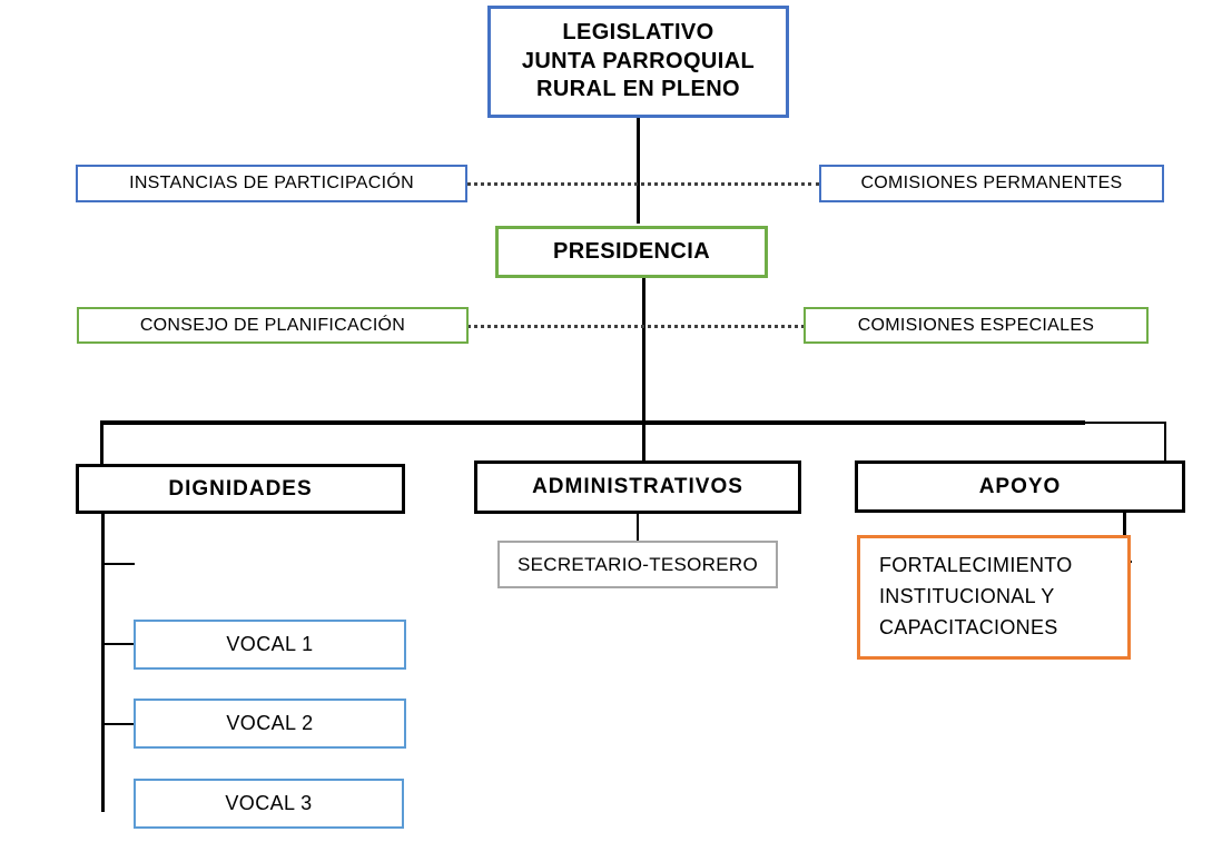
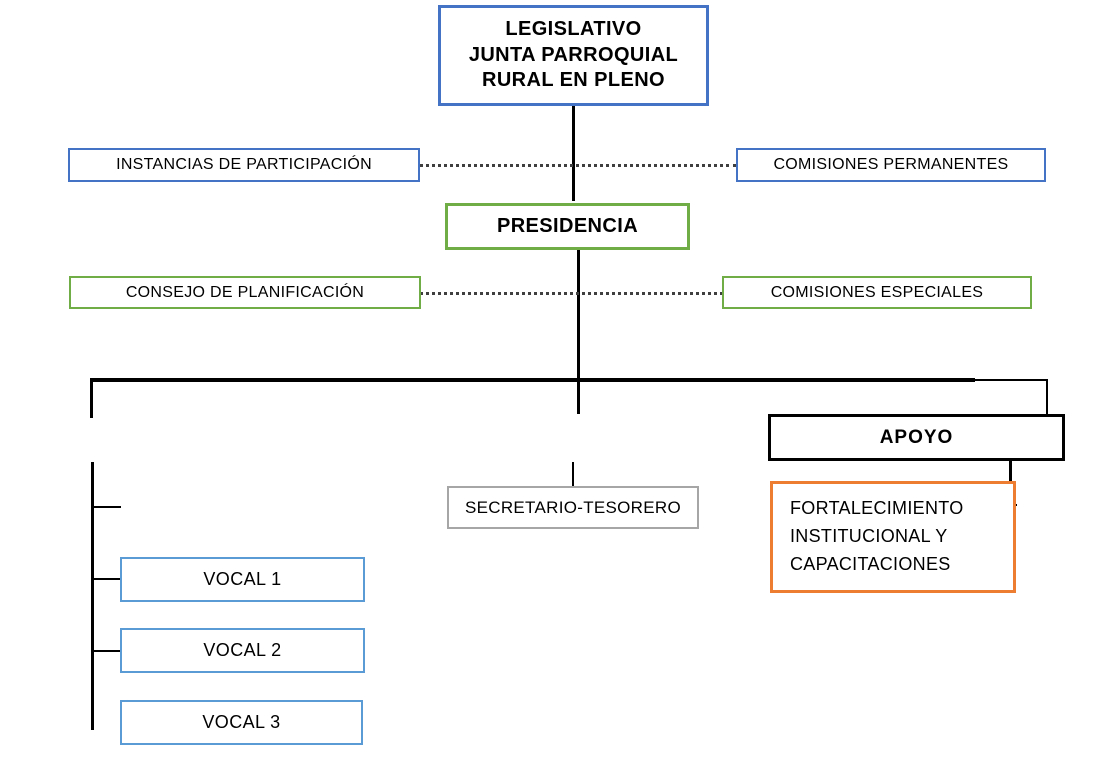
  LEGISLATIVO
  JUNTA PARROQUIAL
  RURAL EN PLENO
  INSTANCIAS DE PARTICIPACIÓN
  COMISIONES PERMANENTES
  PRESIDENCIA
  CONSEJO DE PLANIFICACIÓN
  COMISIONES ESPECIALES
- DIGNIDADES
- ADMINISTRATIVOS
  APOYO
  VOCAL 1
  VOCAL 2
  VOCAL 3
  SECRETARIO-TESORERO
  FORTALECIMIENTO
  INSTITUCIONAL Y
  CAPACITACIONES
